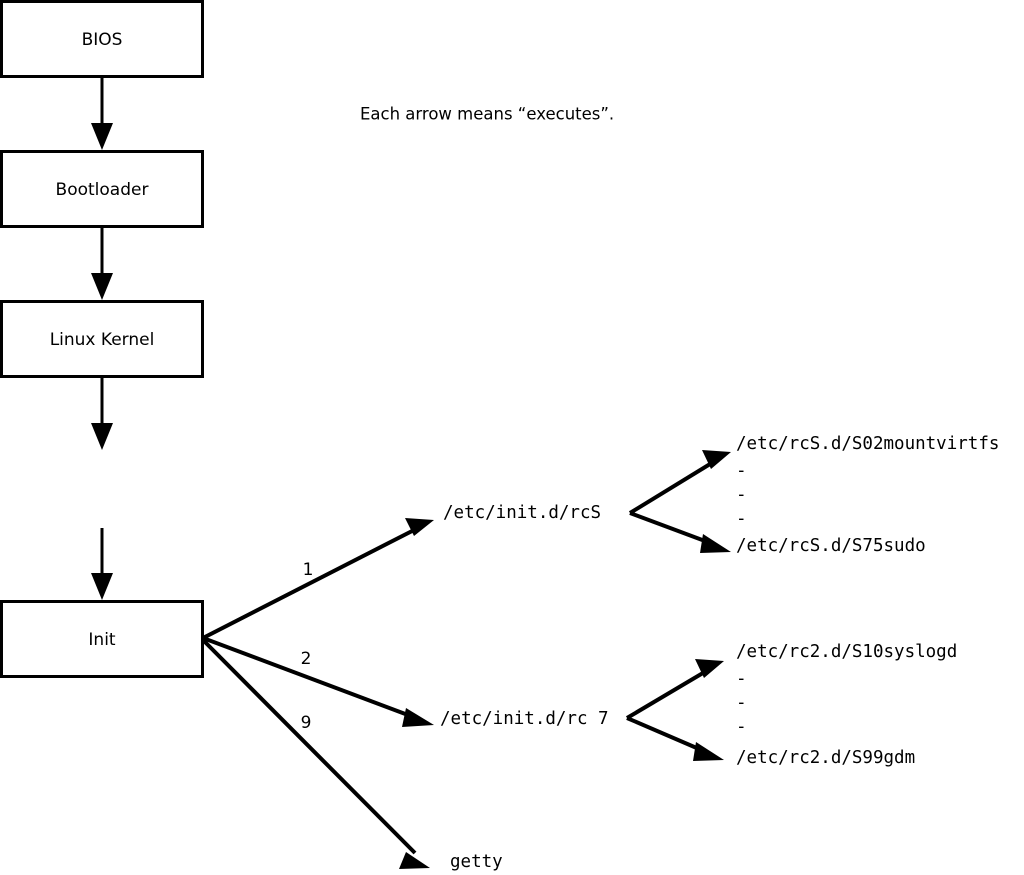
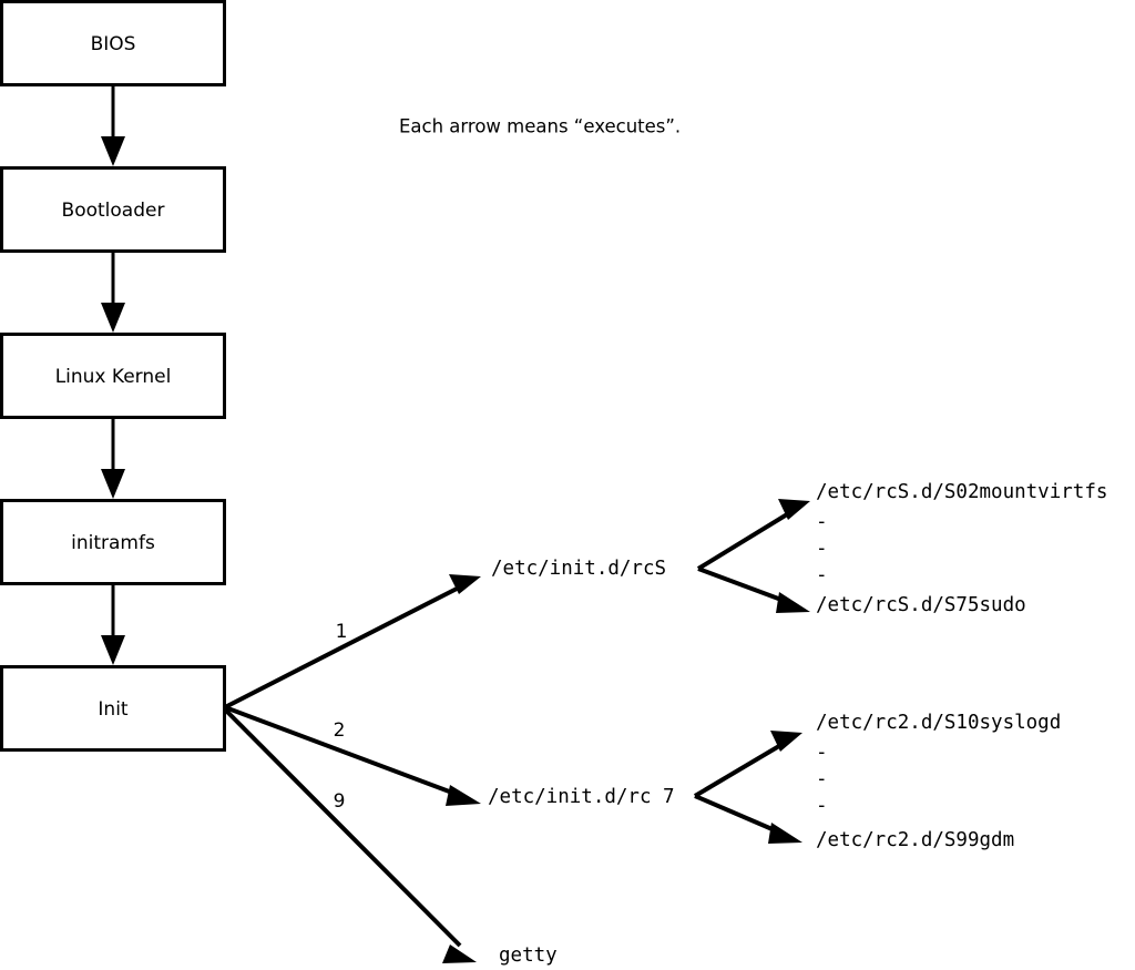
  BIOS
  Bootloader
  Linux Kernel
+ initramfs
  Init
  1
  2
  9
  /etc/init.d/rcS
  /etc/init.d/rc 7
  getty
  /etc/rcS.d/S02mountvirtfs
  -
  -
  -
  /etc/rcS.d/S75sudo
  /etc/rc2.d/S10syslogd
  -
  -
  -
  /etc/rc2.d/S99gdm
  Each arrow means “executes”.
